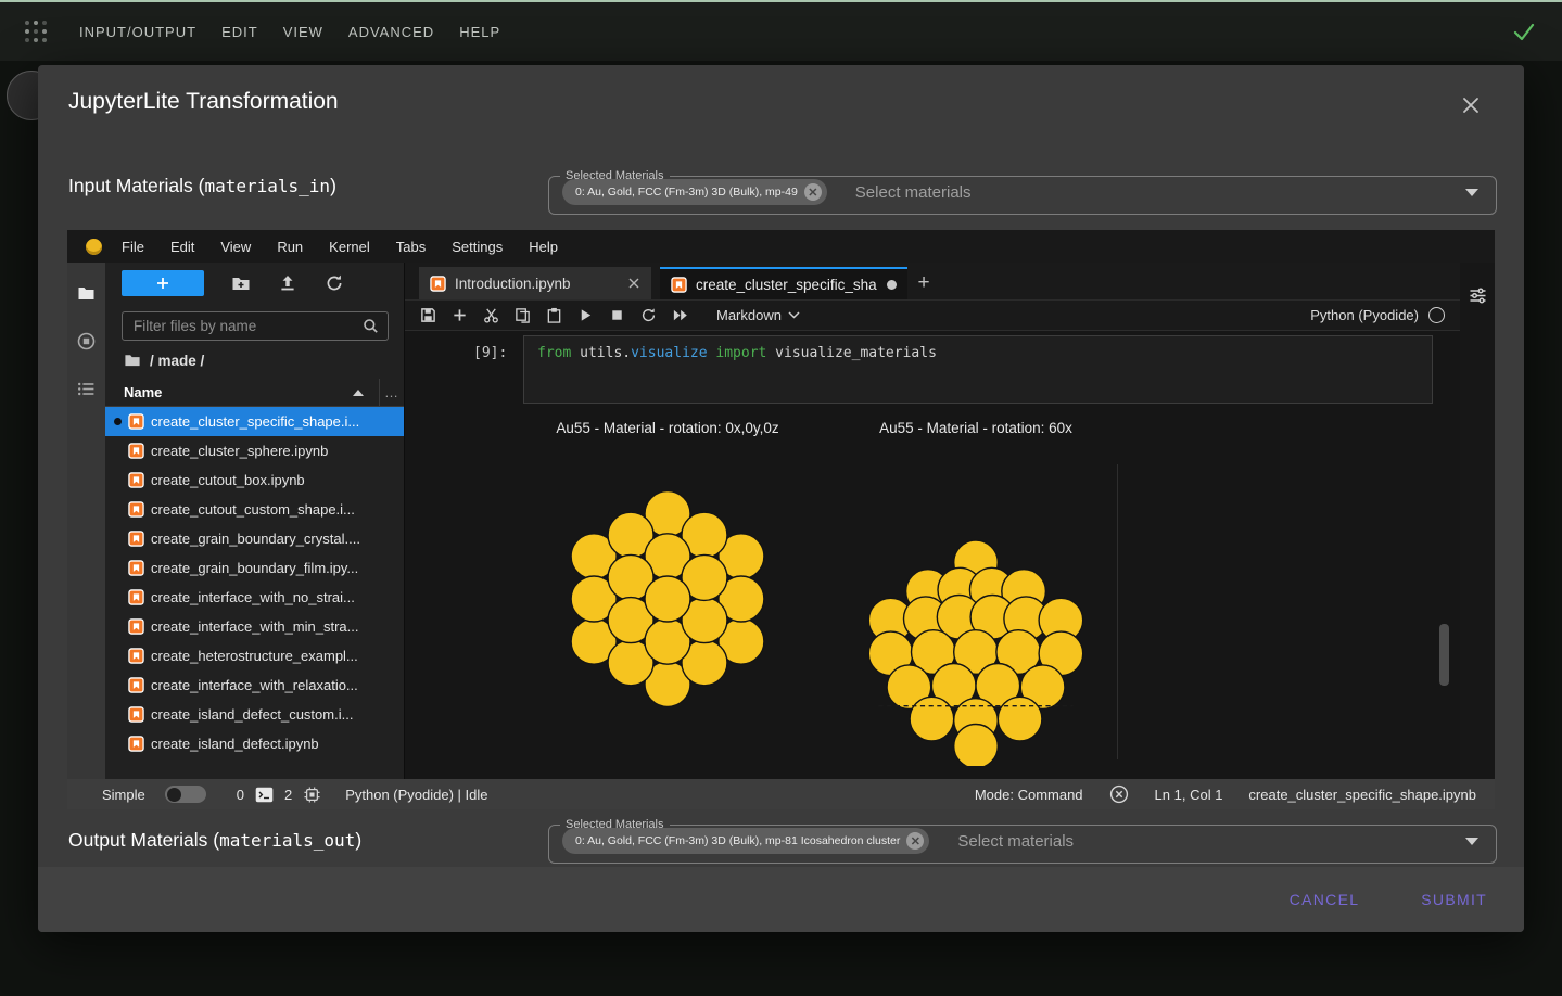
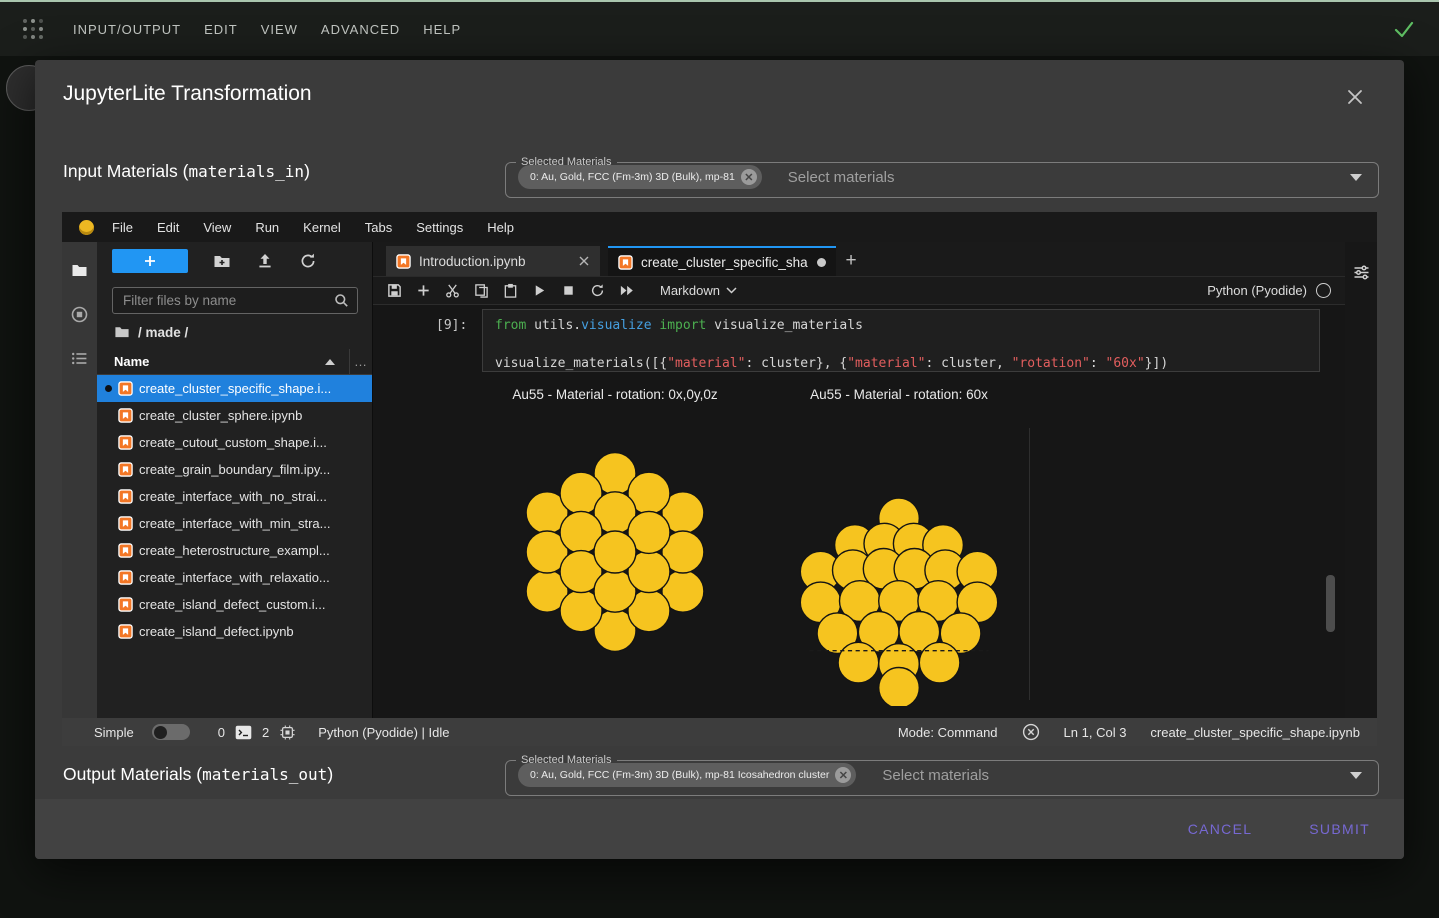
  INPUT/OUTPUT
  EDIT
  VIEW
  ADVANCED
  HELP
  JupyterLite Transformation
  Input Materials (materials_in)
  Selected Materials
- 0: Au, Gold, FCC (Fm-3m) 3D (Bulk), mp-49
+ 0: Au, Gold, FCC (Fm-3m) 3D (Bulk), mp-81
  ✕
  Select materials
  File
  Edit
  View
  Run
  Kernel
  Tabs
  Settings
  Help
  Filter files by name
  / made /
  Name
  …
  create_cluster_specific_shape.i...
  create_cluster_sphere.ipynb
- create_cutout_box.ipynb
  create_cutout_custom_shape.i...
- create_grain_boundary_crystal....
  create_grain_boundary_film.ipy...
  create_interface_with_no_strai...
  create_interface_with_min_stra...
  create_heterostructure_exampl...
  create_interface_with_relaxatio...
  create_island_defect_custom.i...
  create_island_defect.ipynb
  Introduction.ipynb
  create_cluster_specific_sha
  +
  Markdown
  Python (Pyodide)
  [9]:
  from utils.visualize import visualize_materials
+ visualize_materials([{"material": cluster}, {"material": cluster, "rotation": "60x"}])
  Au55 - Material - rotation: 0x,0y,0z
  Au55 - Material - rotation: 60x
  Simple
  0
  2
  Python (Pyodide) | Idle
  Mode: Command
- Ln 1, Col 1
+ Ln 1, Col 3
  create_cluster_specific_shape.ipynb
  Output Materials (materials_out)
  Selected Materials
  0: Au, Gold, FCC (Fm-3m) 3D (Bulk), mp-81 Icosahedron cluster
  ✕
  Select materials
  CANCEL
  SUBMIT
